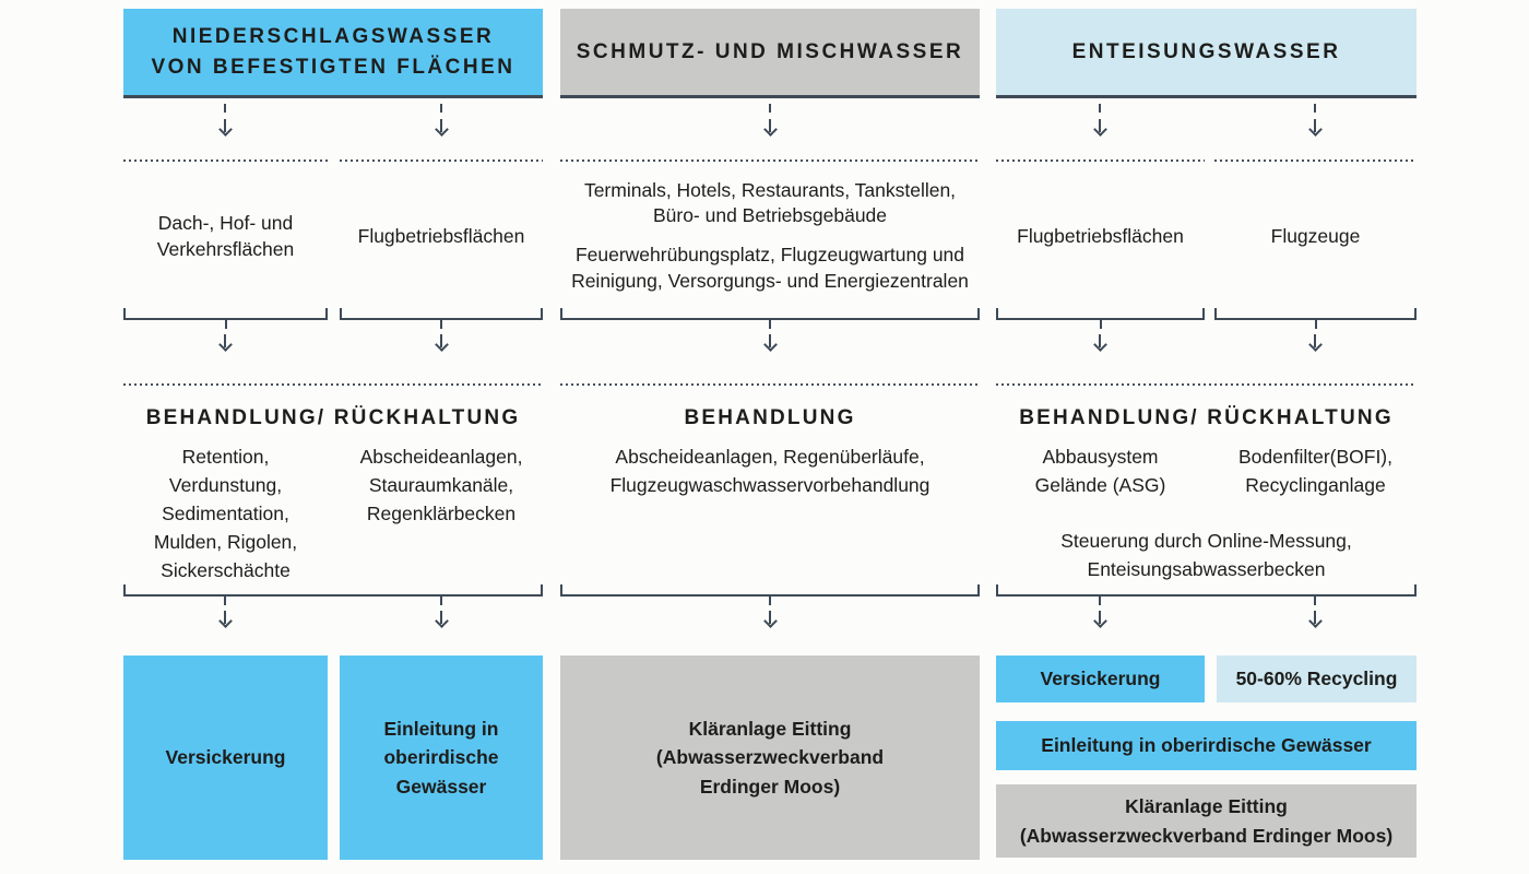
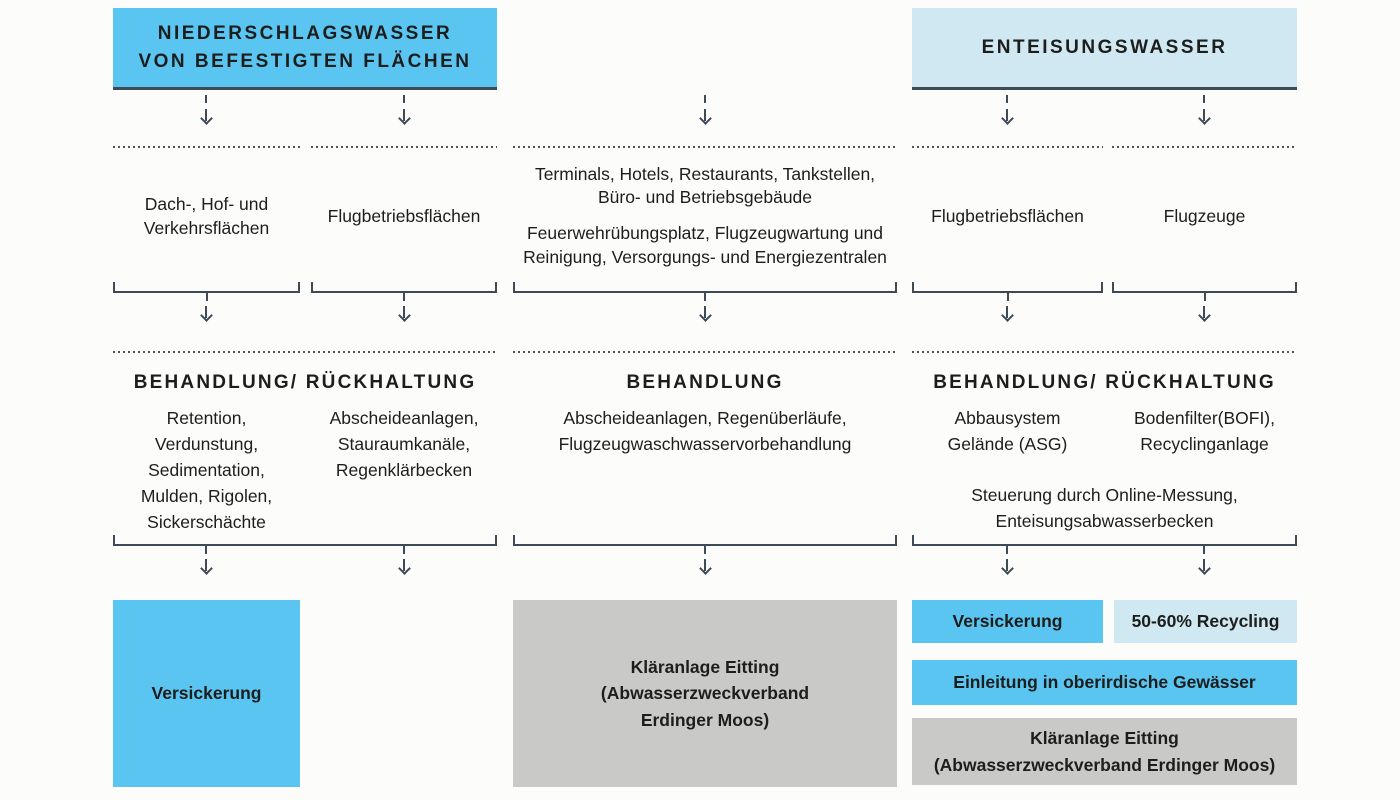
  NIEDERSCHLAGSWASSER
  VON BEFESTIGTEN FLÄCHEN
  Dach-, Hof- und
  Verkehrsflächen
  Flugbetriebsflächen
  BEHANDLUNG/ RÜCKHALTUNG
  Retention,
  Verdunstung,
  Sedimentation,
  Mulden, Rigolen,
  Sickerschächte
  Abscheideanlagen,
  Stauraumkanäle,
  Regenklärbecken
  Versickerung
- Einleitung in
- oberirdische
- Gewässer
- SCHMUTZ- UND MISCHWASSER
  Terminals, Hotels, Restaurants, Tankstellen,
  Büro- und Betriebsgebäude
  Feuerwehrübungsplatz, Flugzeugwartung und
  Reinigung, Versorgungs- und Energiezentralen
  BEHANDLUNG
  Abscheideanlagen, Regenüberläufe,
  Flugzeugwaschwasservorbehandlung
  Kläranlage Eitting
  (Abwasserzweckverband
  Erdinger Moos)
  ENTEISUNGSWASSER
  Flugbetriebsflächen
  Flugzeuge
  BEHANDLUNG/ RÜCKHALTUNG
  Abbausystem
  Gelände (ASG)
  Bodenfilter(BOFI),
  Recyclinganlage
  Steuerung durch Online-Messung,
  Enteisungsabwasserbecken
  Versickerung
  50-60% Recycling
  Einleitung in oberirdische Gewässer
  Kläranlage Eitting
  (Abwasserzweckverband Erdinger Moos)
